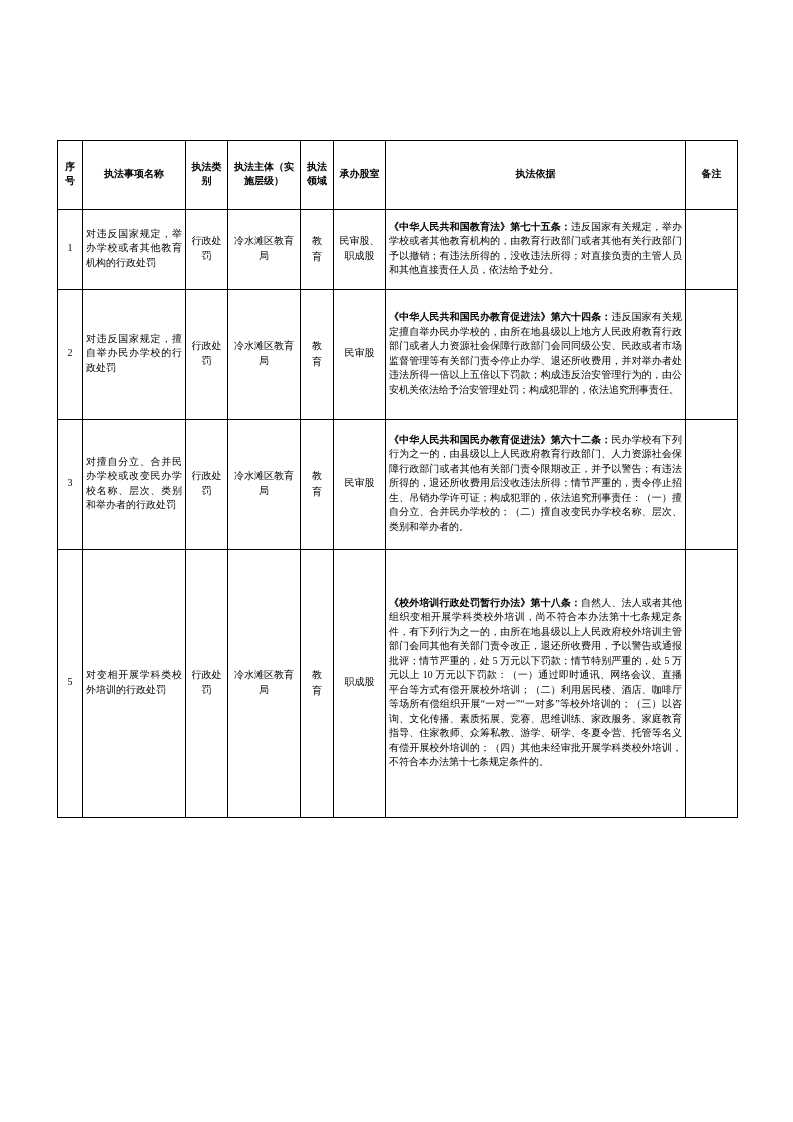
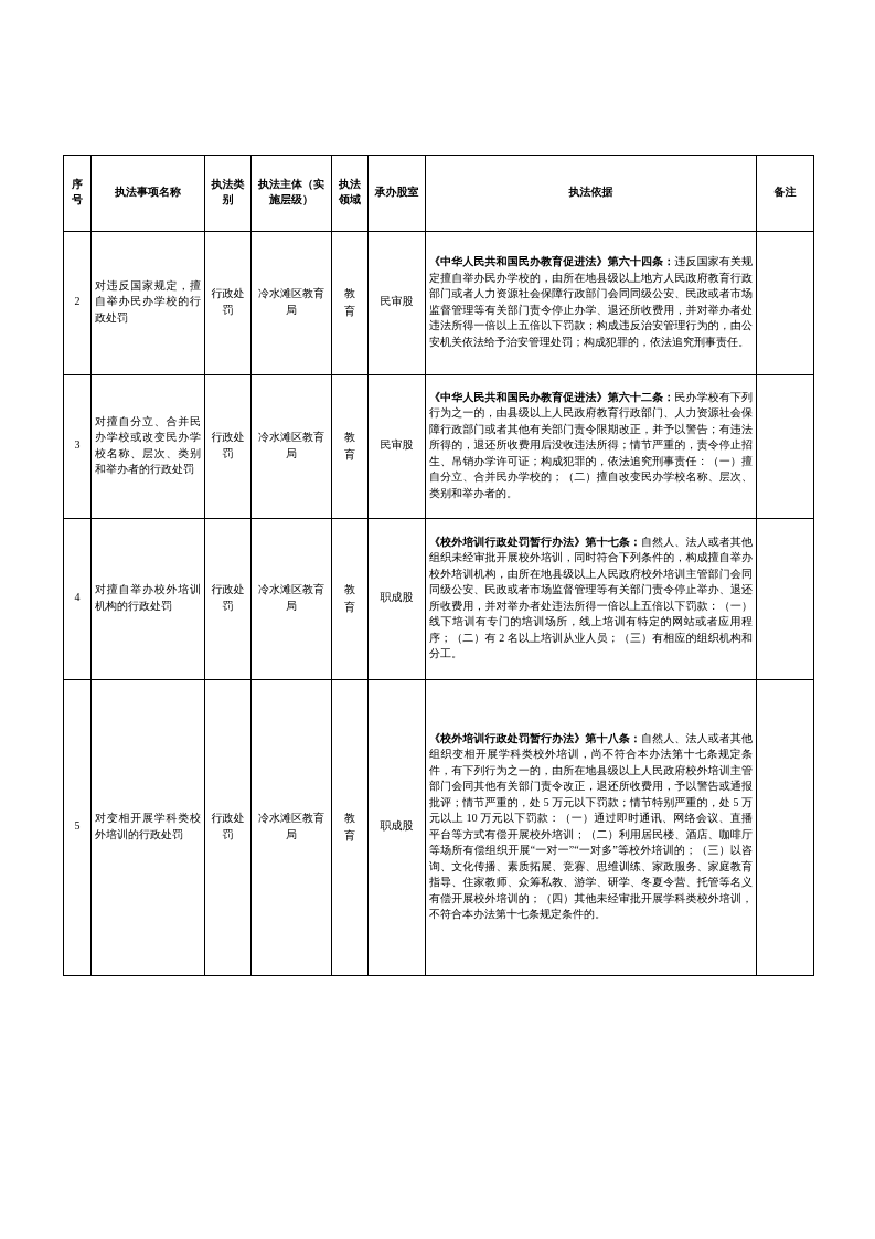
  序号	执法事项名称	执法类别	执法主体（实施层级）	执法领域	承办股室	执法依据	备注
- 1	对违反国家规定，举办学校或者其他教育机构的行政处罚	行政处罚	冷水滩区教育局	教育	民审股、职成股	《中华人民共和国教育法》第七十五条：违反国家有关规定，举办学校或者其他教育机构的，由教育行政部门或者其他有关行政部门予以撤销；有违法所得的，没收违法所得；对直接负责的主管人员和其他直接责任人员，依法给予处分。
  2	对违反国家规定，擅自举办民办学校的行政处罚	行政处罚	冷水滩区教育局	教育	民审股	《中华人民共和国民办教育促进法》第六十四条：违反国家有关规定擅自举办民办学校的，由所在地县级以上地方人民政府教育行政部门或者人力资源社会保障行政部门会同同级公安、民政或者市场监督管理等有关部门责令停止办学、退还所收费用，并对举办者处违法所得一倍以上五倍以下罚款；构成违反治安管理行为的，由公安机关依法给予治安管理处罚；构成犯罪的，依法追究刑事责任。
  3	对擅自分立、合并民办学校或改变民办学校名称、层次、类别和举办者的行政处罚	行政处罚	冷水滩区教育局	教育	民审股	《中华人民共和国民办教育促进法》第六十二条：民办学校有下列行为之一的，由县级以上人民政府教育行政部门、人力资源社会保障行政部门或者其他有关部门责令限期改正，并予以警告；有违法所得的，退还所收费用后没收违法所得；情节严重的，责令停止招生、吊销办学许可证；构成犯罪的，依法追究刑事责任：（一）擅自分立、合并民办学校的；（二）擅自改变民办学校名称、层次、类别和举办者的。
+ 4	对擅自举办校外培训机构的行政处罚	行政处罚	冷水滩区教育局	教育	职成股	《校外培训行政处罚暂行办法》第十七条：自然人、法人或者其他组织未经审批开展校外培训，同时符合下列条件的，构成擅自举办校外培训机构，由所在地县级以上人民政府校外培训主管部门会同同级公安、民政或者市场监督管理等有关部门责令停止举办、退还所收费用，并对举办者处违法所得一倍以上五倍以下罚款：（一）线下培训有专门的培训场所，线上培训有特定的网站或者应用程序；（二）有 2 名以上培训从业人员；（三）有相应的组织机构和分工。
  5	对变相开展学科类校外培训的行政处罚	行政处罚	冷水滩区教育局	教育	职成股	《校外培训行政处罚暂行办法》第十八条：自然人、法人或者其他组织变相开展学科类校外培训，尚不符合本办法第十七条规定条件，有下列行为之一的，由所在地县级以上人民政府校外培训主管部门会同其他有关部门责令改正，退还所收费用，予以警告或通报批评；情节严重的，处 5 万元以下罚款；情节特别严重的，处 5 万元以上 10 万元以下罚款：（一）通过即时通讯、网络会议、直播平台等方式有偿开展校外培训；（二）利用居民楼、酒店、咖啡厅等场所有偿组织开展“一对一”“一对多”等校外培训的；（三）以咨询、文化传播、素质拓展、竞赛、思维训练、家政服务、家庭教育指导、住家教师、众筹私教、游学、研学、冬夏令营、托管等名义有偿开展校外培训的；（四）其他未经审批开展学科类校外培训，不符合本办法第十七条规定条件的。
